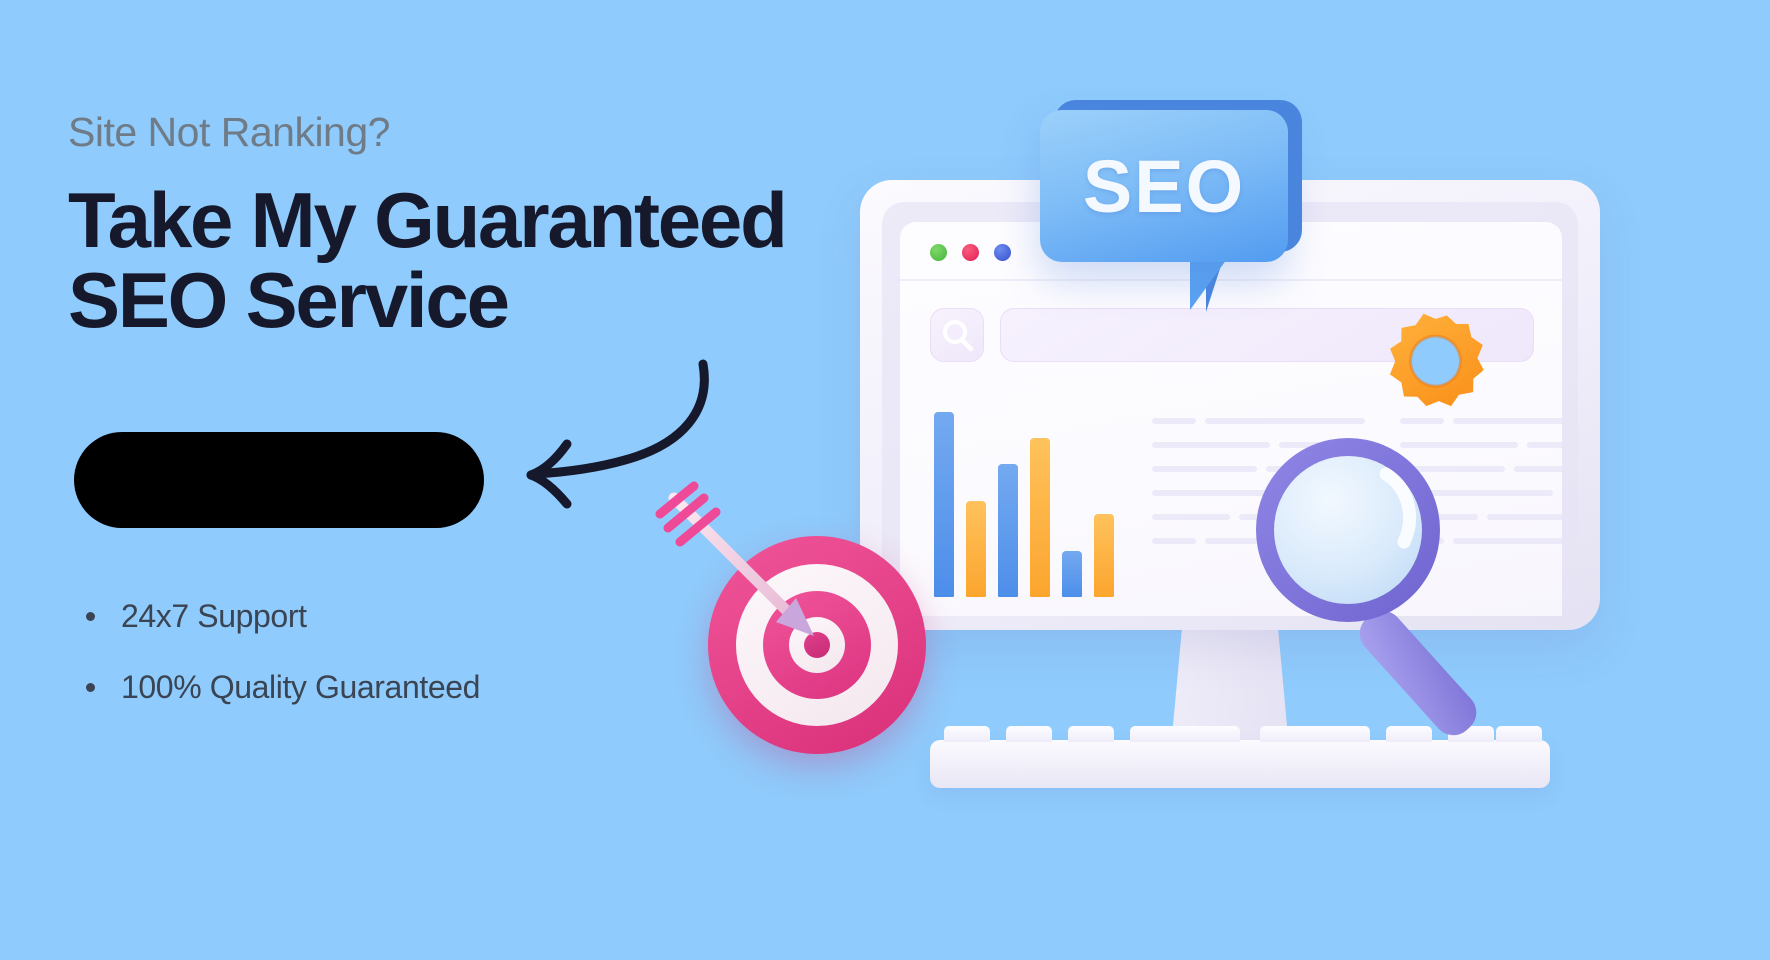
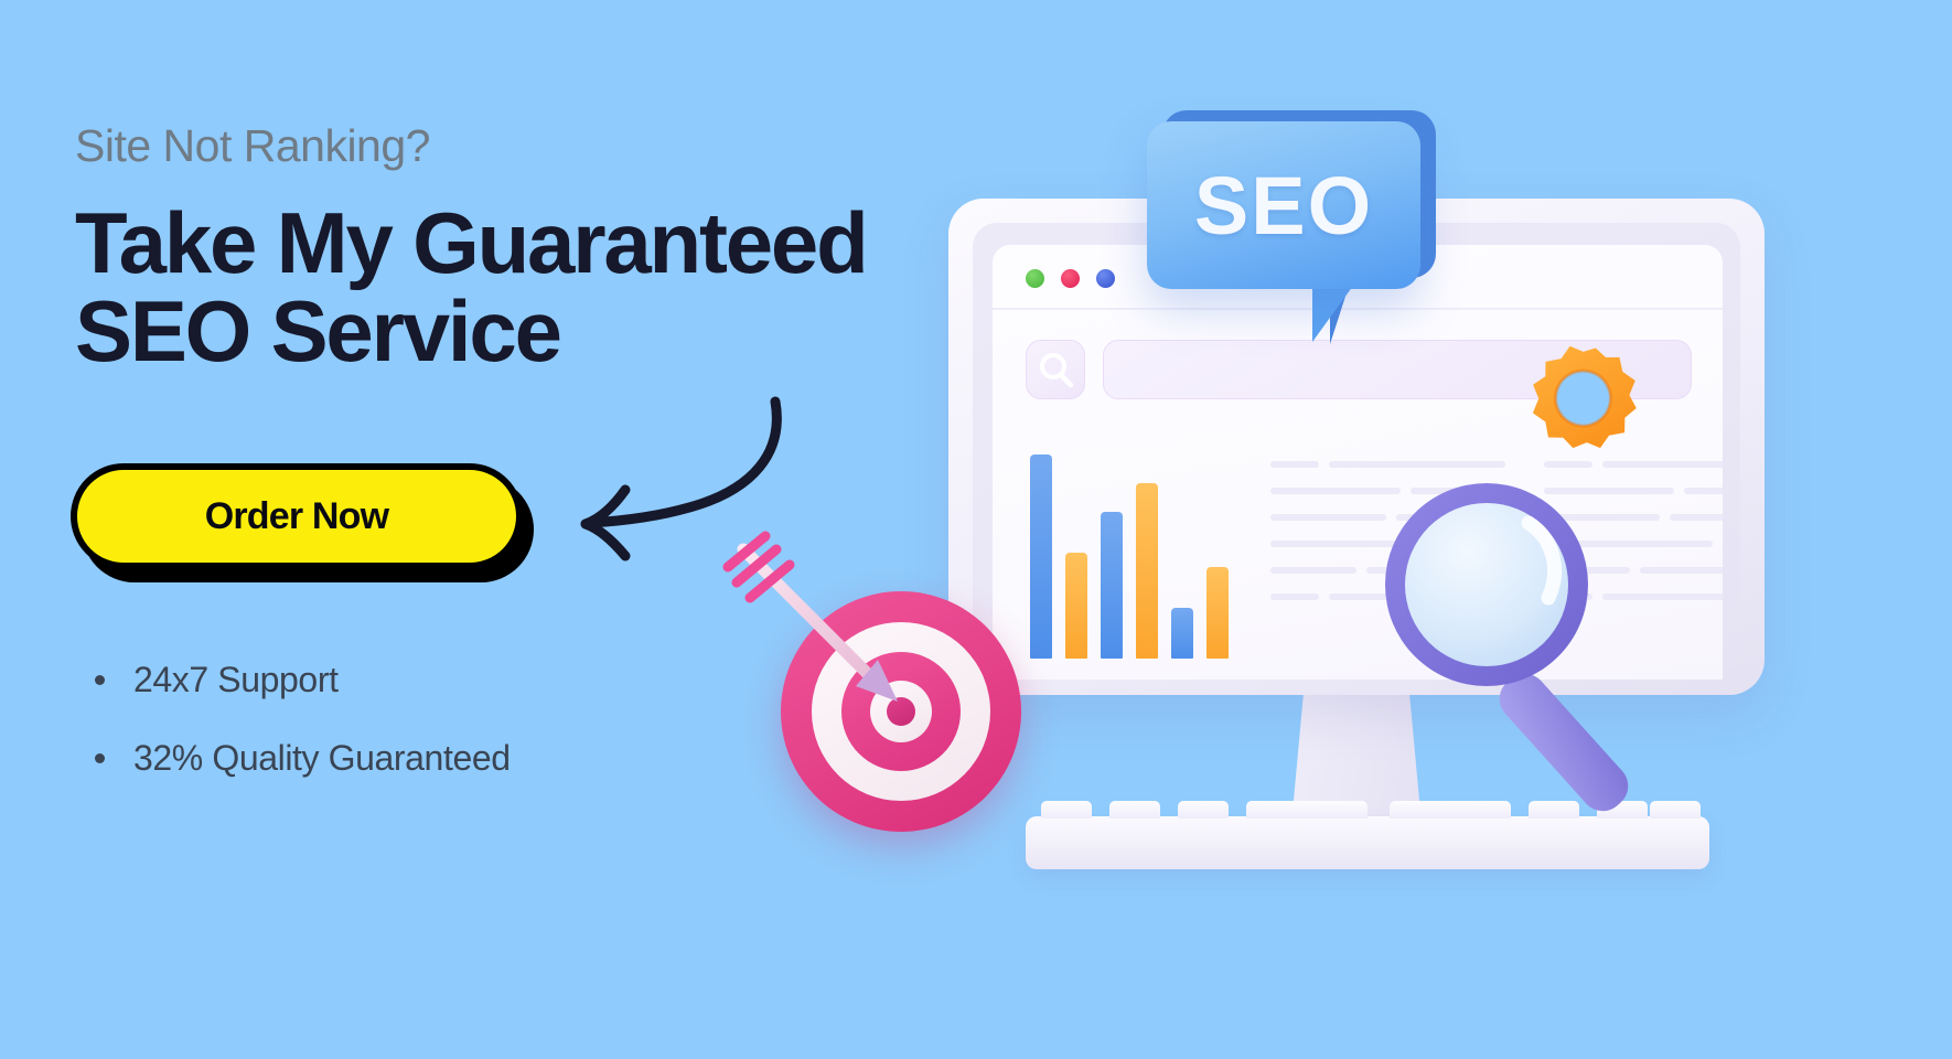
  Site Not Ranking?
  Take My Guaranteed
  SEO Service
+ Order Now
  24x7 Support
- 100% Quality Guaranteed
+ 32% Quality Guaranteed
  SEO
